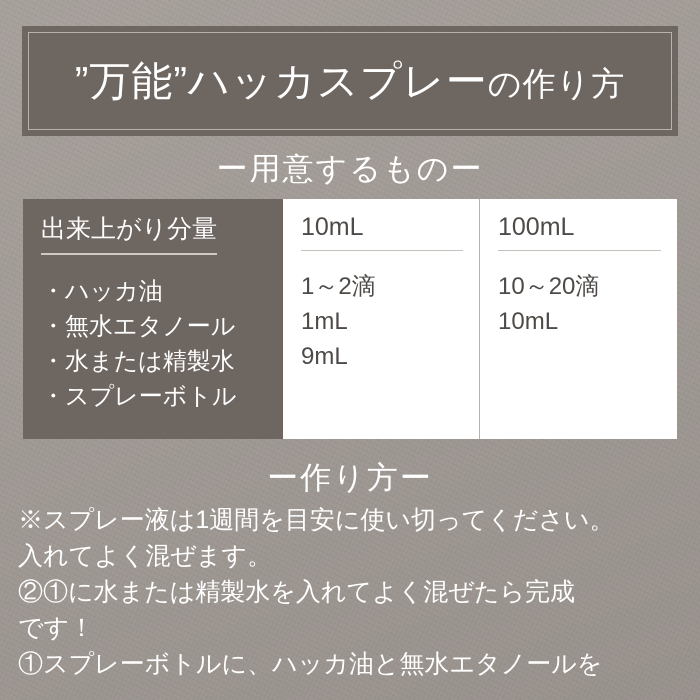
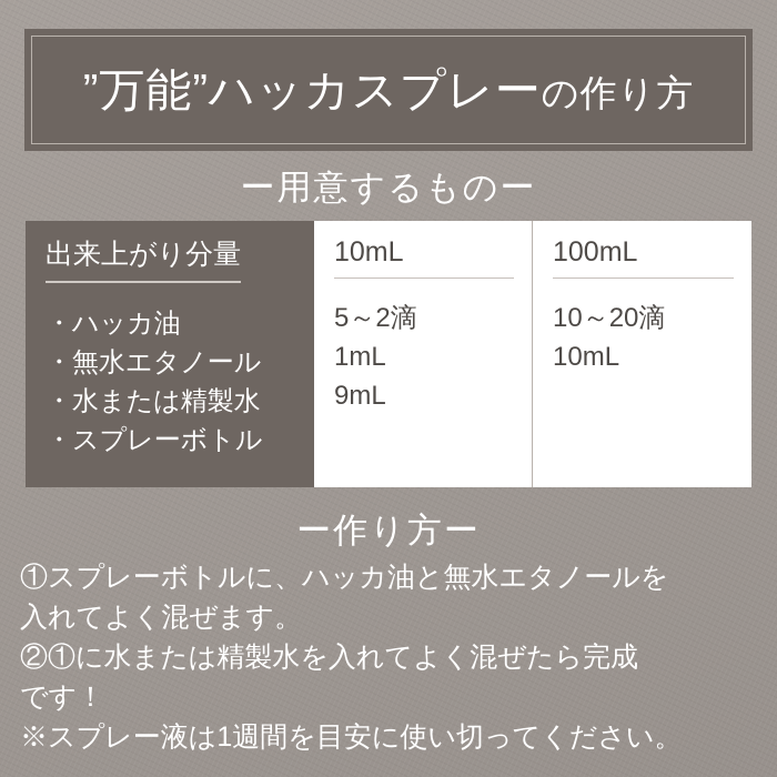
  ”万能”ハッカスプレーの作り方
  ー用意するものー
  出来上がり分量
  ・ハッカ油
  ・無水エタノール
  ・水または精製水
  ・スプレーボトル
  10mL
- 1～2滴
+ 5～2滴
  1mL
  9mL
  100mL
  10～20滴
  10mL
  ー作り方ー
- ※スプレー液は1週間を目安に使い切ってください。
+ ①スプレーボトルに、ハッカ油と無水エタノールを
  入れてよく混ぜます。
  ②①に水または精製水を入れてよく混ぜたら完成
  です！
- ①スプレーボトルに、ハッカ油と無水エタノールを
+ ※スプレー液は1週間を目安に使い切ってください。
